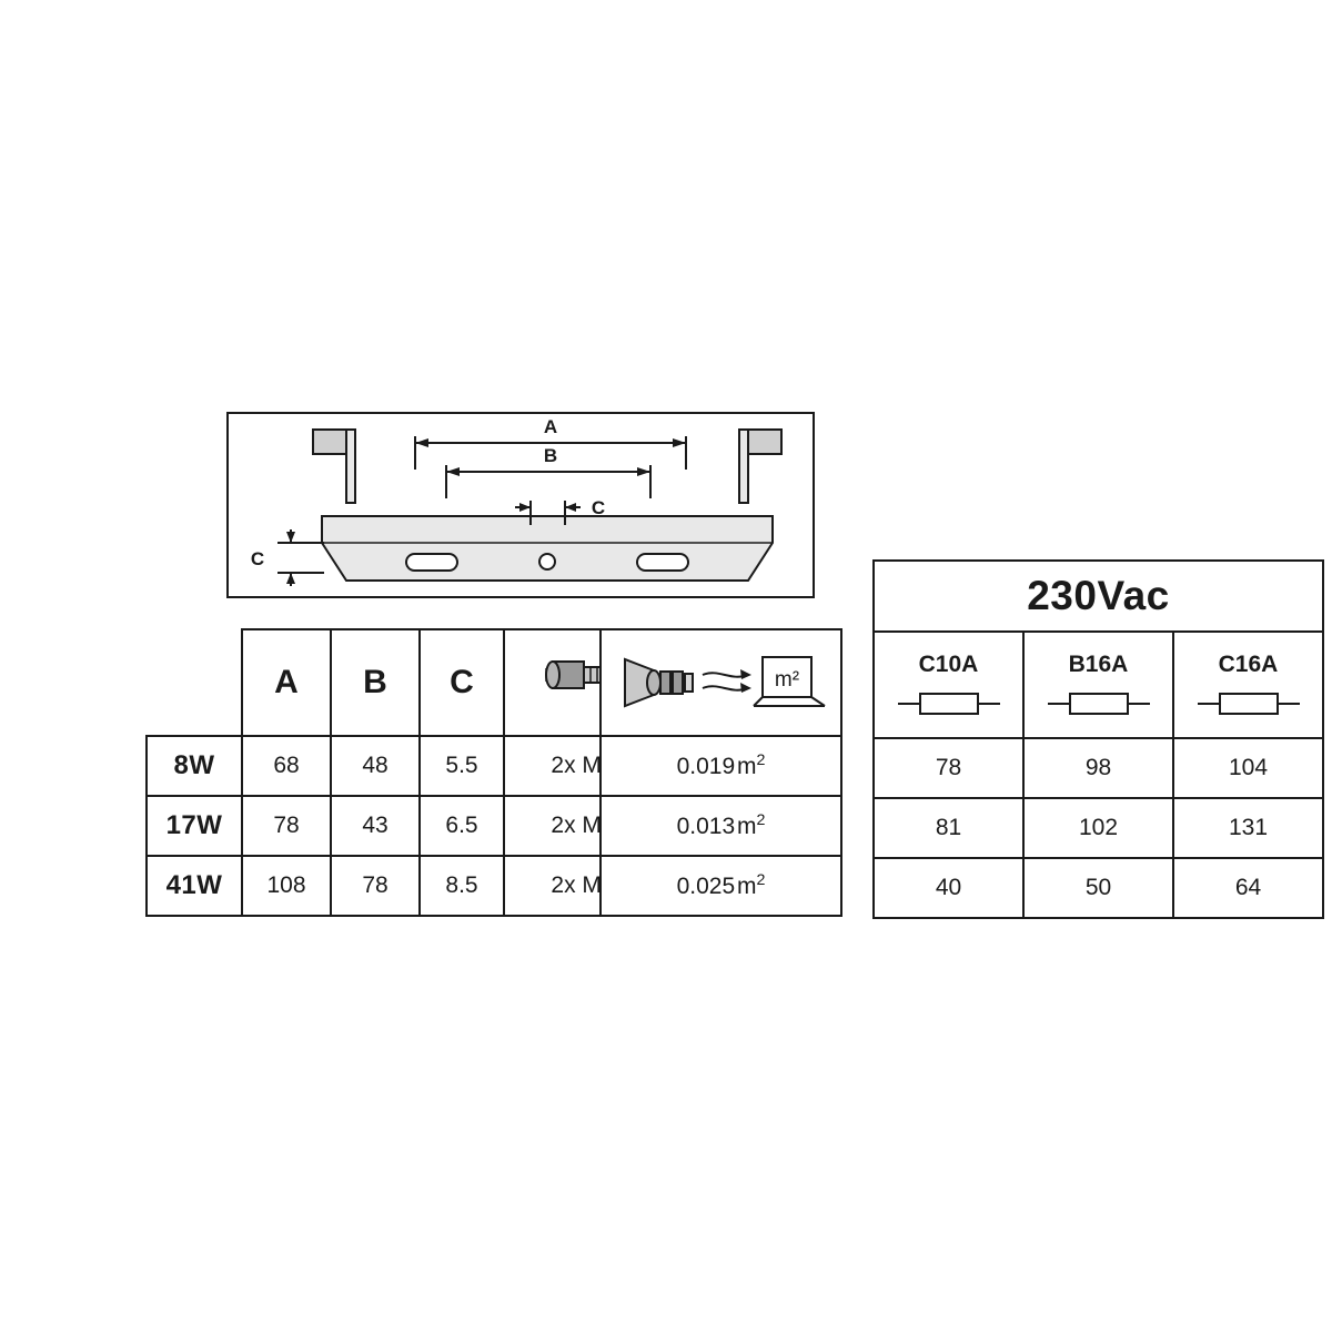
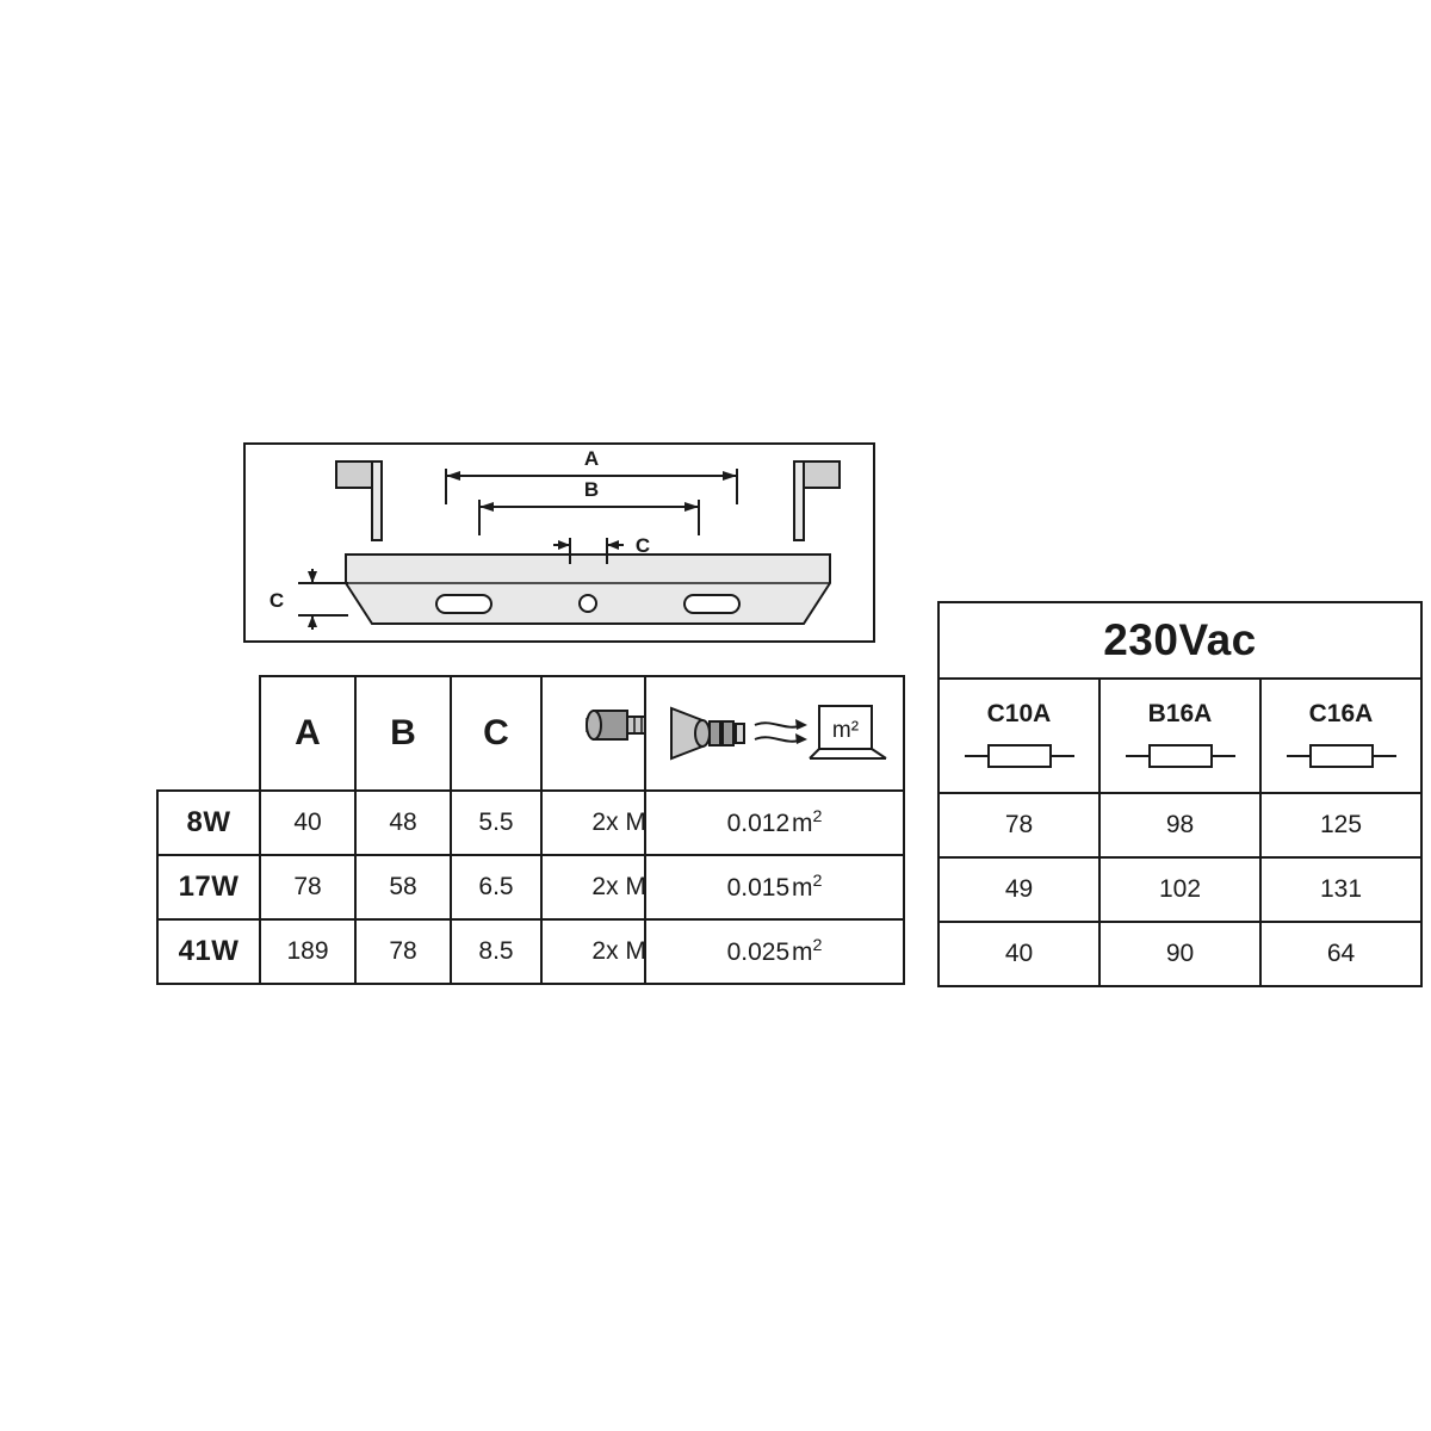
  A
  B
  C
  C
  	A	B	C
- 8W	68	48	5.5	2x M
+ 8W	40	48	5.5	2x M
- 17W	78	43	6.5	2x M
+ 17W	78	58	6.5	2x M
- 41W	108	78	8.5	2x M
+ 41W	189	78	8.5	2x M
  m²
- 0.019 m2
+ 0.012 m2
- 0.013 m2
+ 0.015 m2
  0.025 m2
  230Vac
  C10A	B16A	C16A
- 78	98	104
+ 78	98	125
- 81	102	131
+ 49	102	131
- 40	50	64
+ 40	90	64
